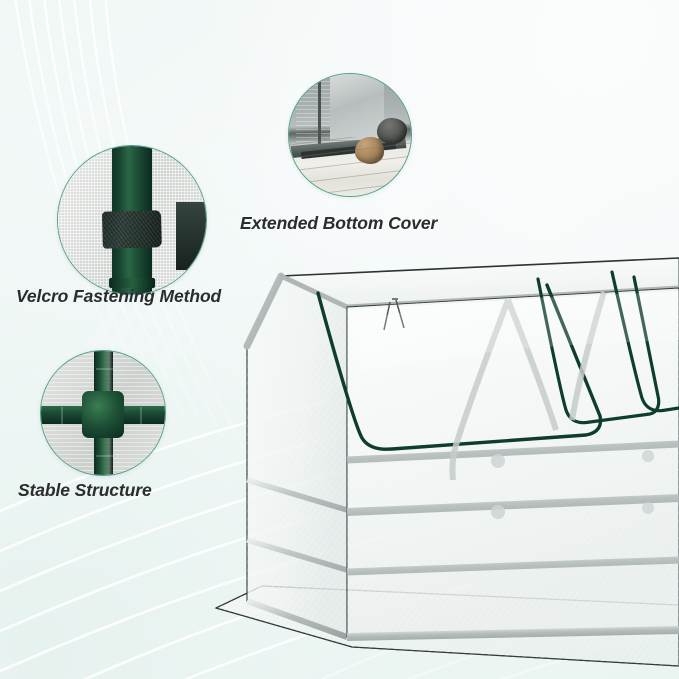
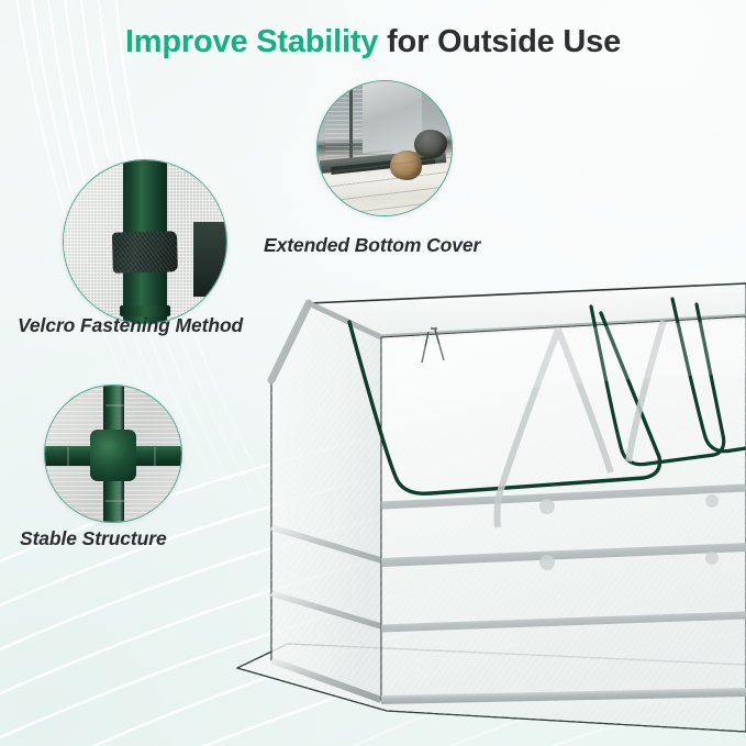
+ Improve Stability for Outside Use
  Velcro Fastening Method
  Extended Bottom Cover
  Stable Structure
